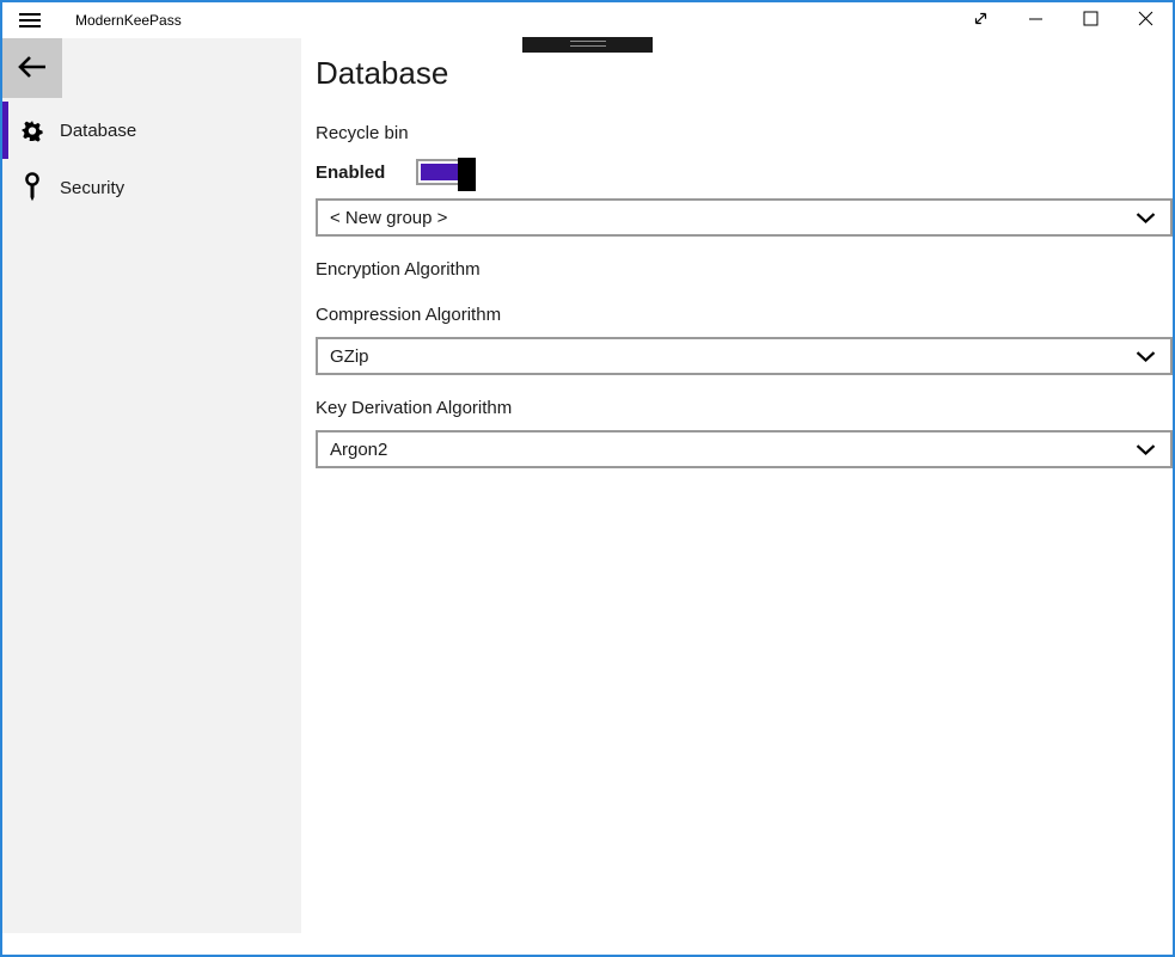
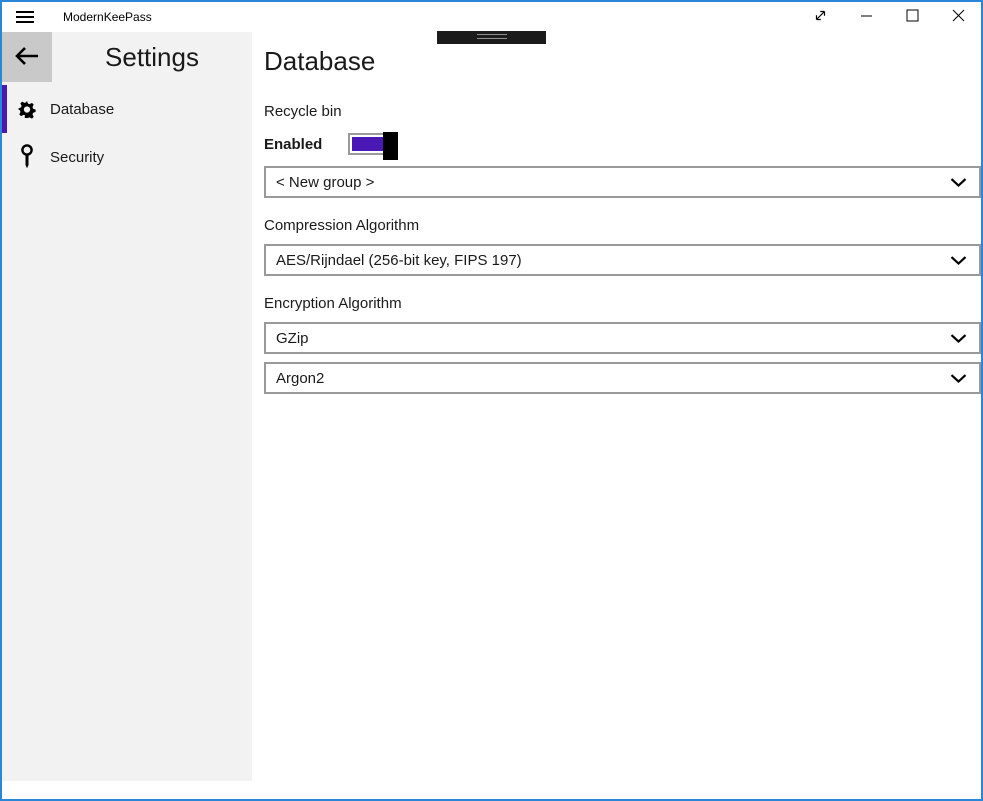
  ModernKeePass
+ Settings
  Database
  Security
  Database
  Recycle bin
  Enabled
  < New group >
- Encryption Algorithm
+ Compression Algorithm
+ AES/Rijndael (256-bit key, FIPS 197)
- Compression Algorithm
+ Encryption Algorithm
  GZip
- Key Derivation Algorithm
  Argon2
